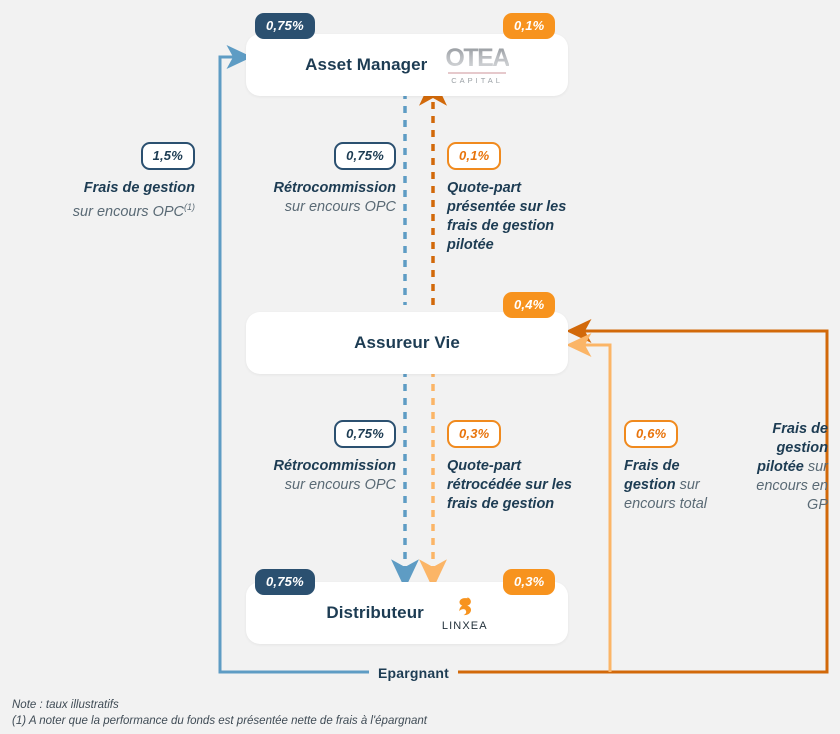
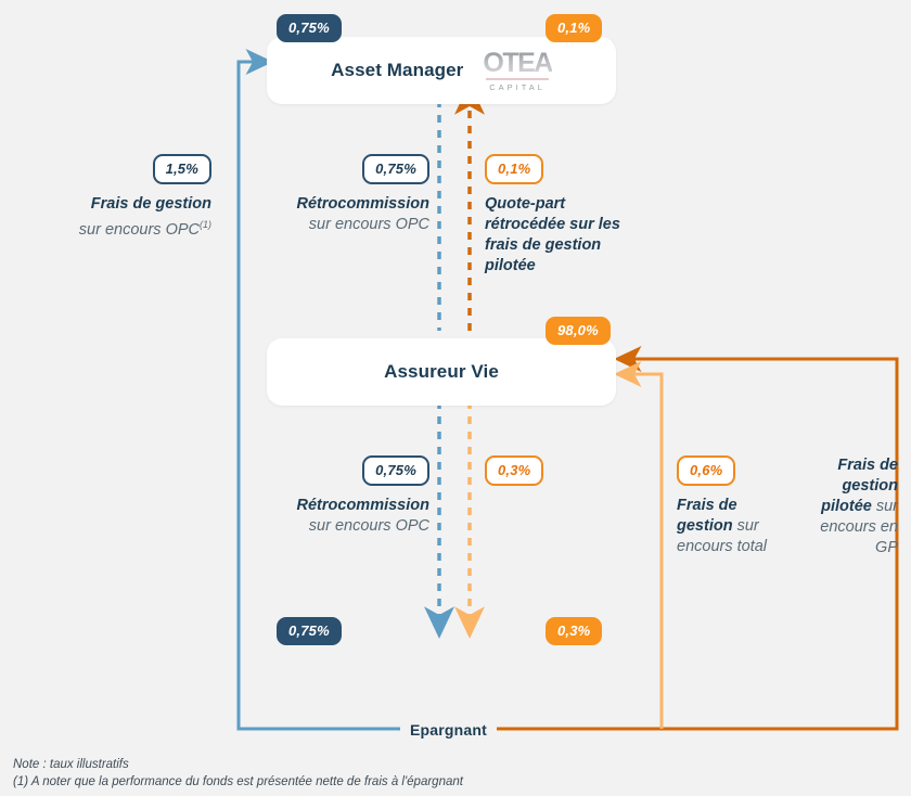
  Asset Manager
  OTEA
  CAPITAL
  0,75%
  0,1%
  Assureur Vie
- 0,4%
+ 98,0%
- Distributeur
- LINXEA
  0,75%
  0,3%
  1,5%
  Frais de gestion
  sur encours OPC(1)
  0,75%
  Rétrocommission
  sur encours OPC
  0,1%
- Quote-part présentée sur les frais de gestion pilotée
+ Quote-part rétrocédée sur les frais de gestion pilotée
  0,75%
  Rétrocommission
  sur encours OPC
  0,3%
- Quote-part rétrocédée sur les frais de gestion
  0,6%
  Frais de gestion sur encours total
  Frais de gestion pilotée sur encours en GP
  Epargnant
  Note : taux illustratifs
  (1) A noter que la performance du fonds est présentée nette de frais à l'épargnant
